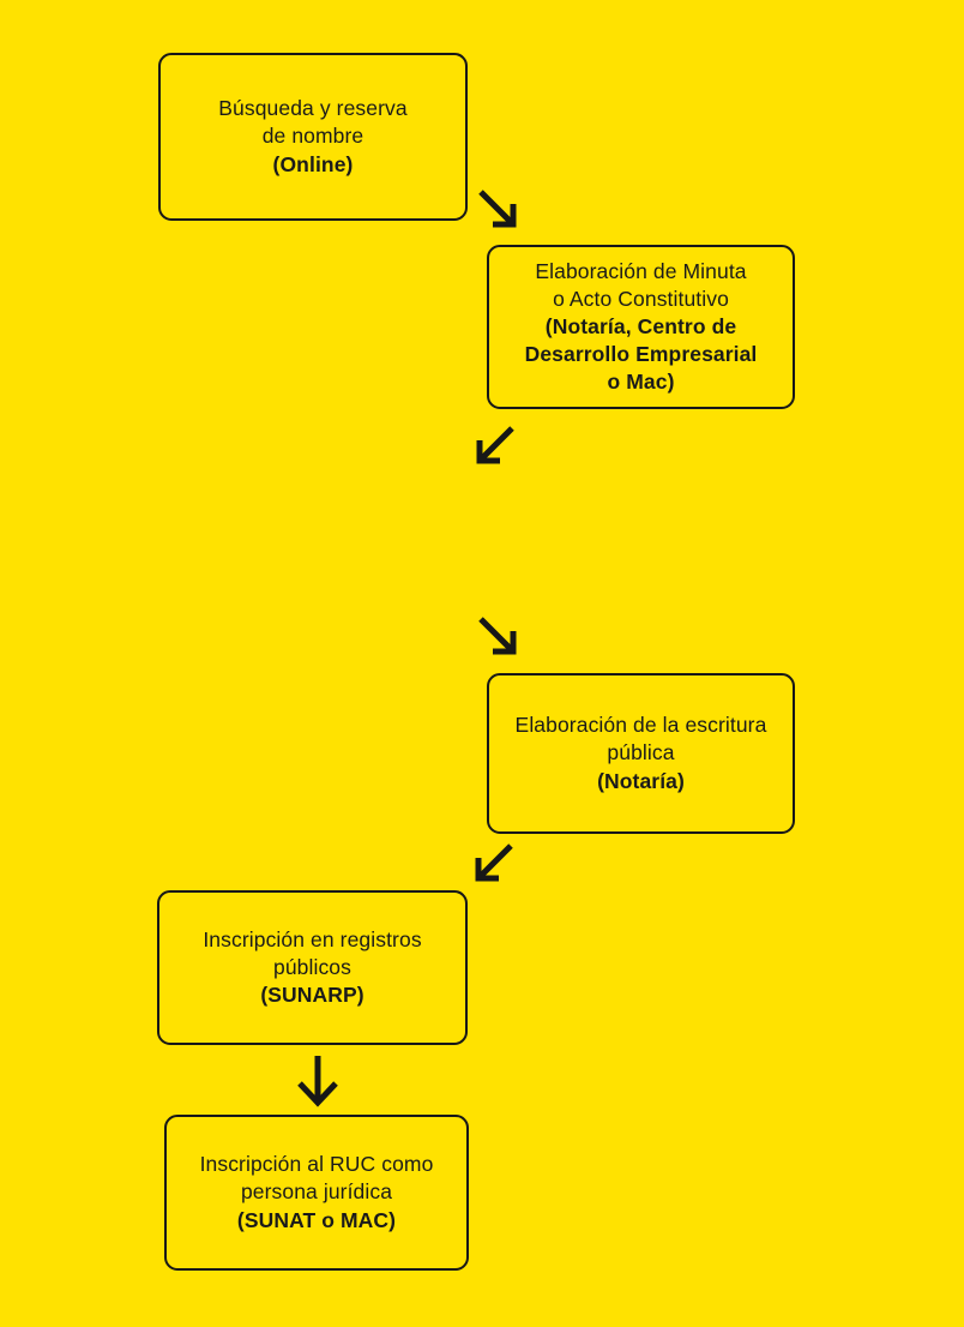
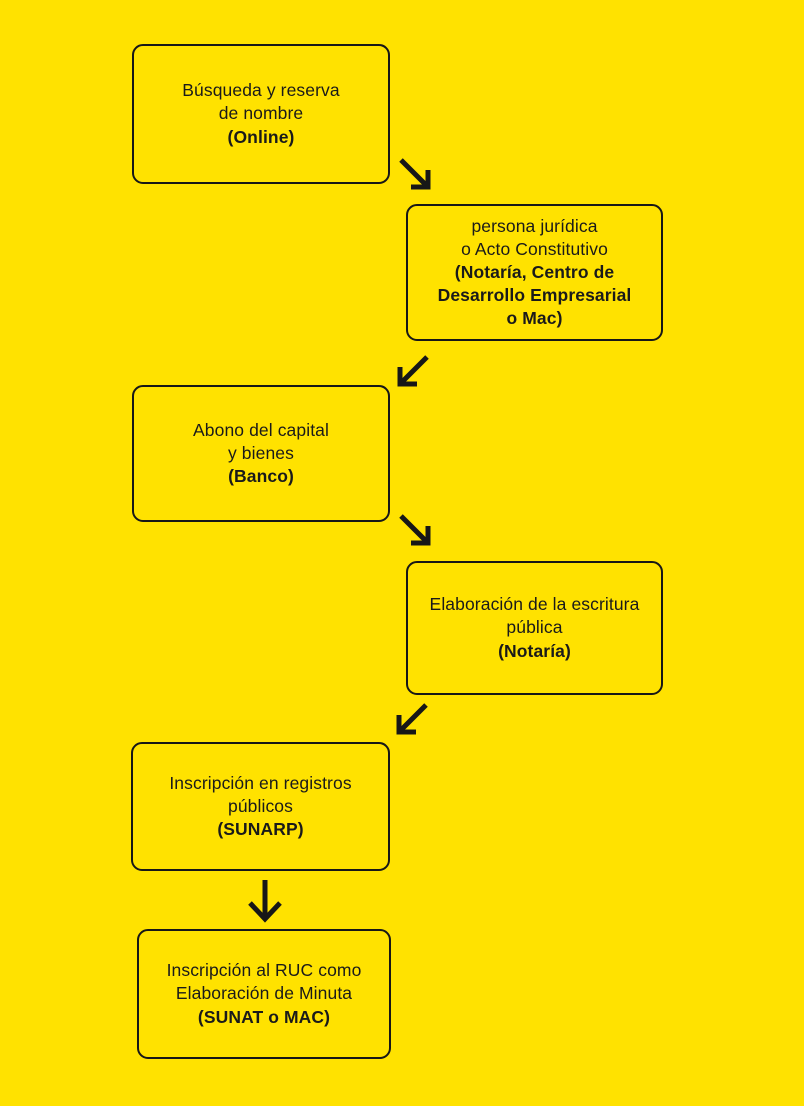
  Búsqueda y reserva
  de nombre
  (Online)
- Elaboración de Minuta
+ persona jurídica
  o Acto Constitutivo
  (Notaría, Centro de
  Desarrollo Empresarial
  o Mac)
+ Abono del capital
+ y bienes
+ (Banco)
  Elaboración de la escritura
  pública
  (Notaría)
  Inscripción en registros
  públicos
  (SUNARP)
  Inscripción al RUC como
- persona jurídica
+ Elaboración de Minuta
  (SUNAT o MAC)
